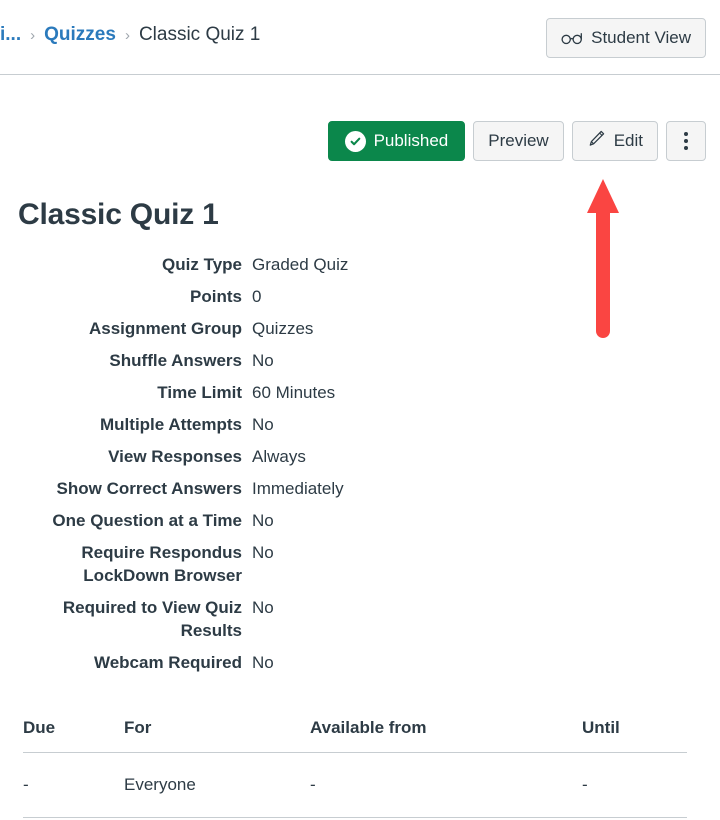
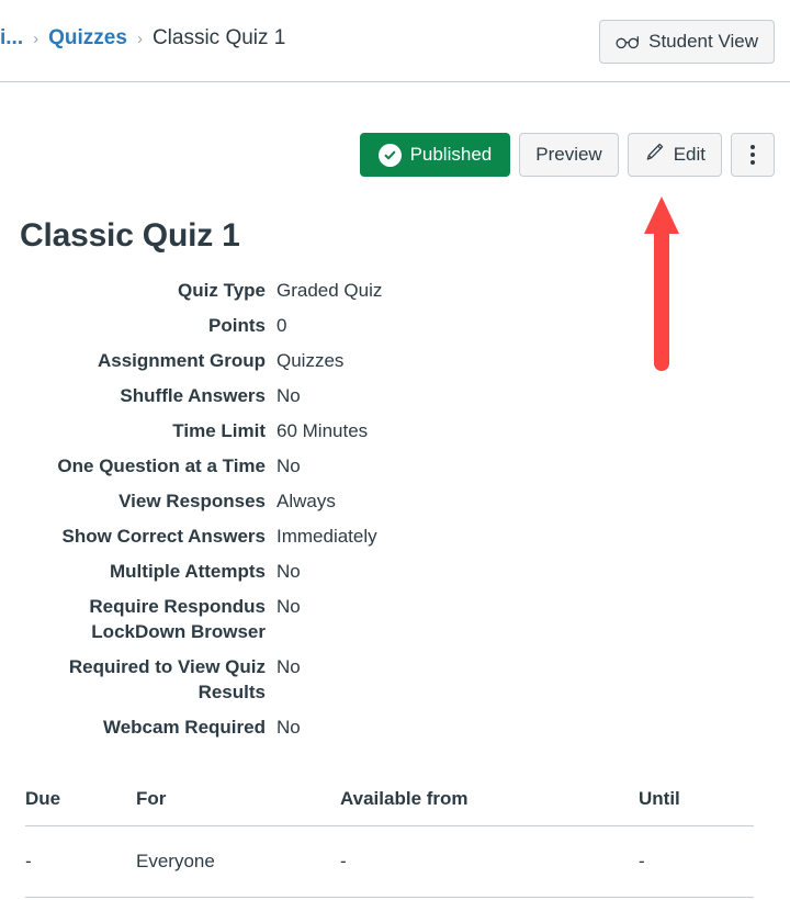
  i...
  ›
  Quizzes
  ›
  Classic Quiz 1
  Student View
  Published
  Preview
  Edit
  Classic Quiz 1
  Quiz Type
  Graded Quiz
  Points
  0
  Assignment Group
  Quizzes
  Shuffle Answers
  No
  Time Limit
  60 Minutes
- Multiple Attempts
+ One Question at a Time
  No
  View Responses
  Always
  Show Correct Answers
  Immediately
- One Question at a Time
+ Multiple Attempts
  No
  Require Respondus LockDown Browser
  No
  Required to View Quiz Results
  No
  Webcam Required
  No
  Due	For	Available from	Until
  -	Everyone	-	-
